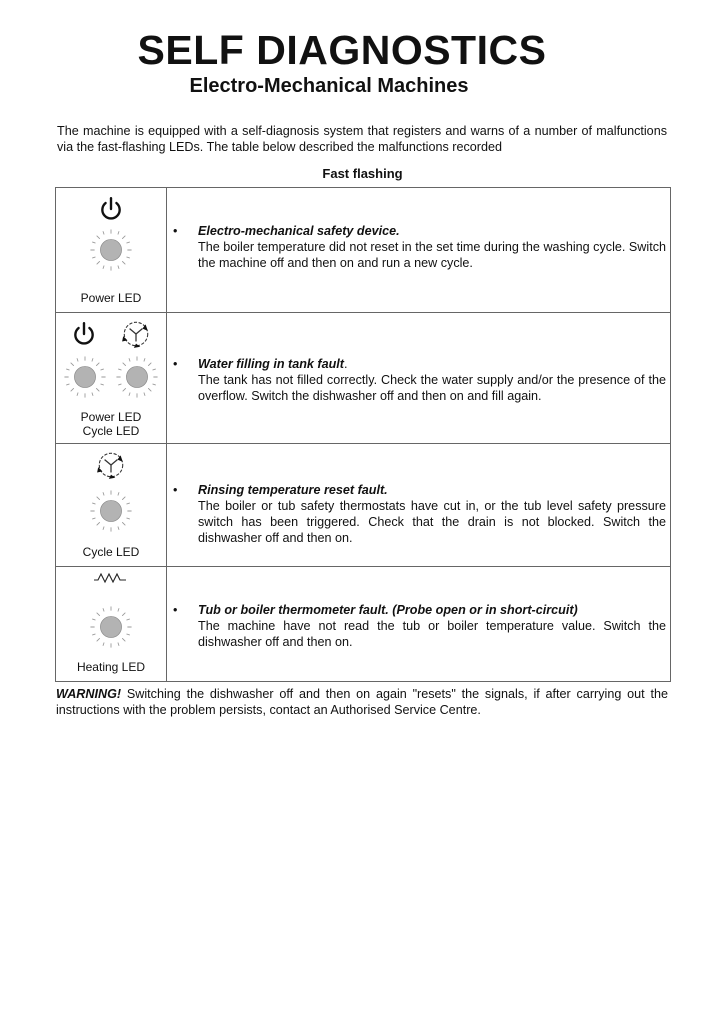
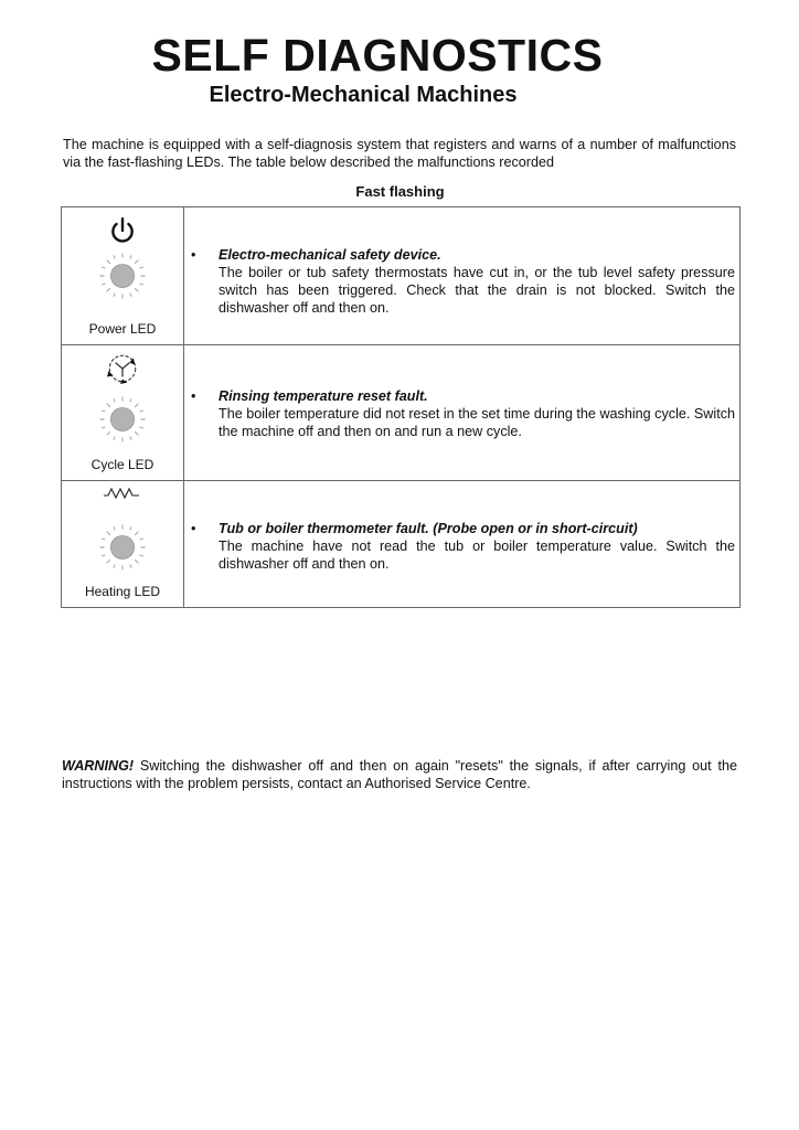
  SELF DIAGNOSTICS
  Electro-Mechanical Machines
  The machine is equipped with a self-diagnosis system that registers and warns of a number of malfunctions via the fast-flashing LEDs. The table below described the malfunctions recorded
  Fast flashing
- Power LED	• Electro-mechanical safety device. The boiler temperature did not reset in the set time during the washing cycle. Switch the machine off and then on and run a new cycle.
+ Power LED	• Electro-mechanical safety device. The boiler or tub safety thermostats have cut in, or the tub level safety pressure switch has been triggered. Check that the drain is not blocked. Switch the dishwasher off and then on.
- Power LED Cycle LED	• Water filling in tank fault. The tank has not filled correctly. Check the water supply and/or the presence of the overflow. Switch the dishwasher off and then on and fill again.
- Cycle LED	• Rinsing temperature reset fault. The boiler or tub safety thermostats have cut in, or the tub level safety pressure switch has been triggered. Check that the drain is not blocked. Switch the dishwasher off and then on.
+ Cycle LED	• Rinsing temperature reset fault. The boiler temperature did not reset in the set time during the washing cycle. Switch the machine off and then on and run a new cycle.
  Heating LED	• Tub or boiler thermometer fault. (Probe open or in short-circuit) The machine have not read the tub or boiler temperature value. Switch the dishwasher off and then on.
  WARNING! Switching the dishwasher off and then on again "resets" the signals, if after carrying out the instructions with the problem persists, contact an Authorised Service Centre.
